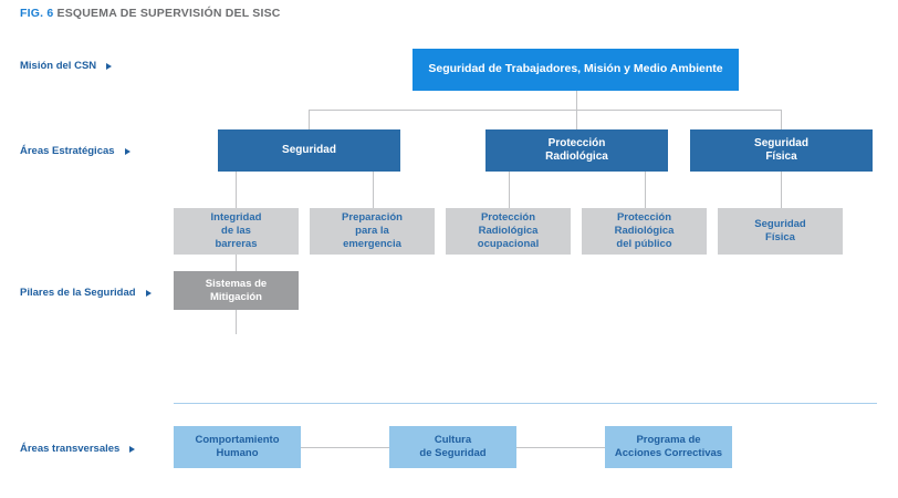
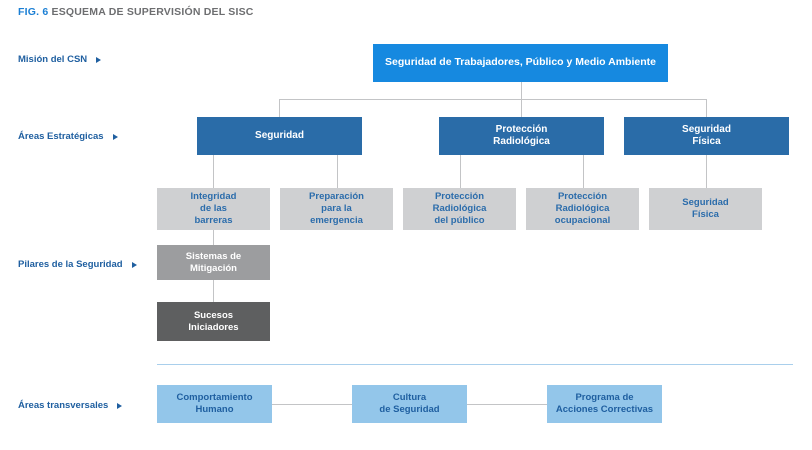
  FIG. 6 ESQUEMA DE SUPERVISIÓN DEL SISC
  Misión del CSN
  Áreas Estratégicas
  Pilares de la Seguridad
  Áreas transversales
- Seguridad de Trabajadores, Misión y Medio Ambiente
+ Seguridad de Trabajadores, Público y Medio Ambiente
  Seguridad
  Protección
  Radiológica
  Seguridad
  Física
  Integridad
  de las
  barreras
  Preparación
  para la
  emergencia
  Protección
  Radiológica
- ocupacional
+ del público
  Protección
  Radiológica
- del público
+ ocupacional
  Seguridad
  Física
  Sistemas de
  Mitigación
+ Sucesos
+ Iniciadores
  Comportamiento
  Humano
  Cultura
  de Seguridad
  Programa de
  Acciones Correctivas
